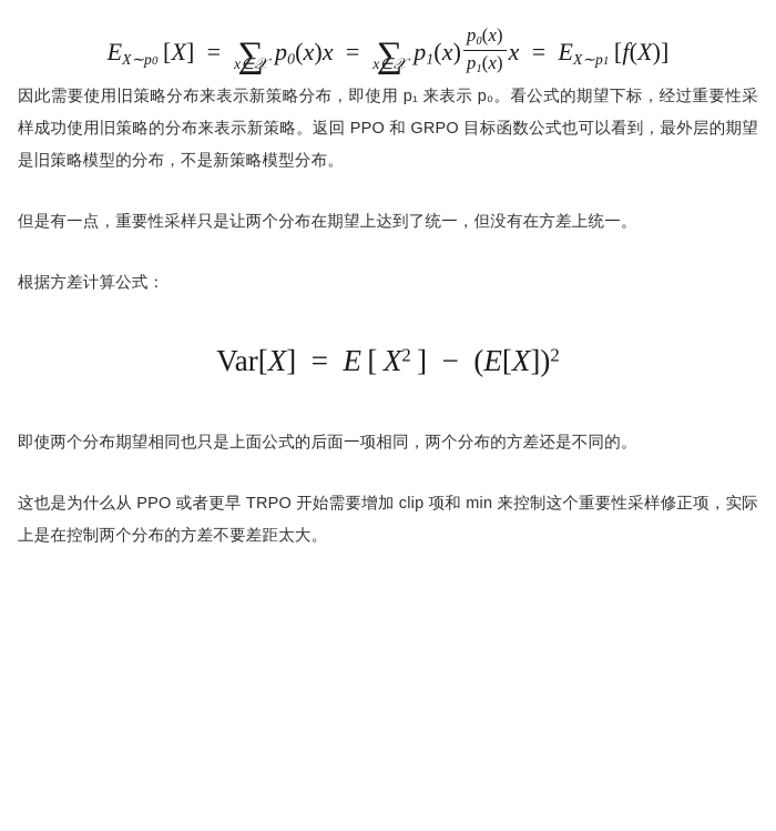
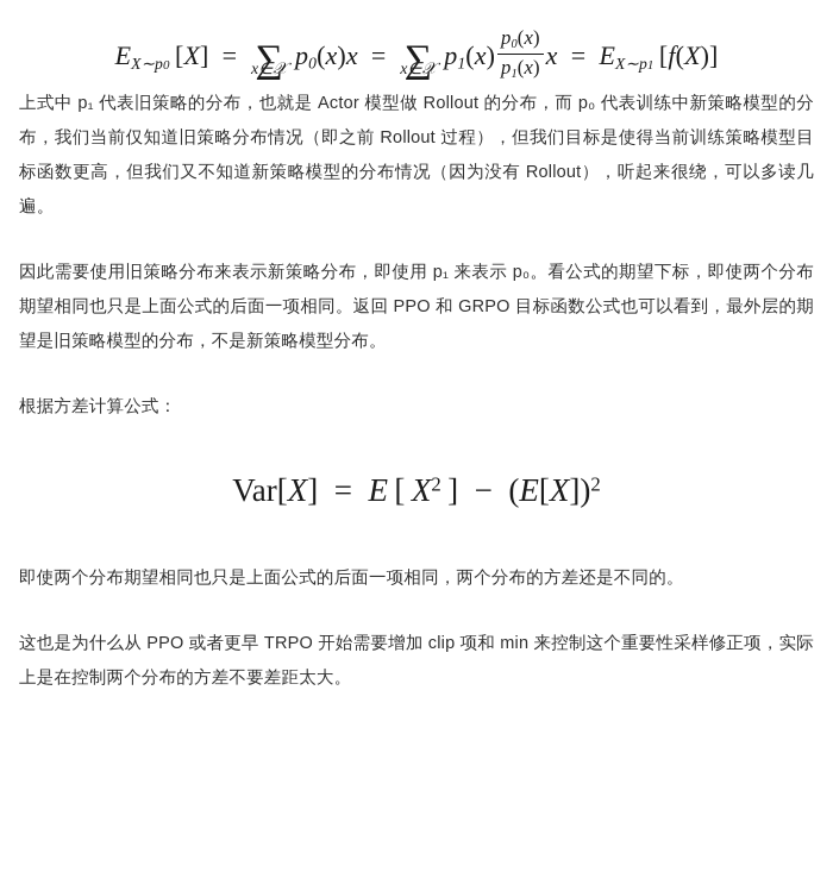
  EX∼p0 [X] = ∑
  x∈𝒳
  p0(x)x = ∑
  x∈𝒳
  p1(x)
  p0(x)
  p1(x)
  x = EX∼p1 [f(X)]
+ 上式中 p₁ 代表旧策略的分布，也就是 Actor 模型做 Rollout 的分布，而 p₀ 代表训练中新策略模型的分布，我们当前仅知道旧策略分布情况（即之前 Rollout 过程），但我们目标是使得当前训练策略模型目标函数更高，但我们又不知道新策略模型的分布情况（因为没有 Rollout），听起来很绕，可以多读几遍。
- 因此需要使用旧策略分布来表示新策略分布，即使用 p₁ 来表示 p₀。看公式的期望下标，经过重要性采样成功使用旧策略的分布来表示新策略。返回 PPO 和 GRPO 目标函数公式也可以看到，最外层的期望是旧策略模型的分布，不是新策略模型分布。
+ 因此需要使用旧策略分布来表示新策略分布，即使用 p₁ 来表示 p₀。看公式的期望下标，即使两个分布期望相同也只是上面公式的后面一项相同。返回 PPO 和 GRPO 目标函数公式也可以看到，最外层的期望是旧策略模型的分布，不是新策略模型分布。
- 但是有一点，重要性采样只是让两个分布在期望上达到了统一，但没有在方差上统一。
  根据方差计算公式：
  Var[X] = E [ X2 ] − (E[X])2
  即使两个分布期望相同也只是上面公式的后面一项相同，两个分布的方差还是不同的。
  这也是为什么从 PPO 或者更早 TRPO 开始需要增加 clip 项和 min 来控制这个重要性采样修正项，实际上是在控制两个分布的方差不要差距太大。
